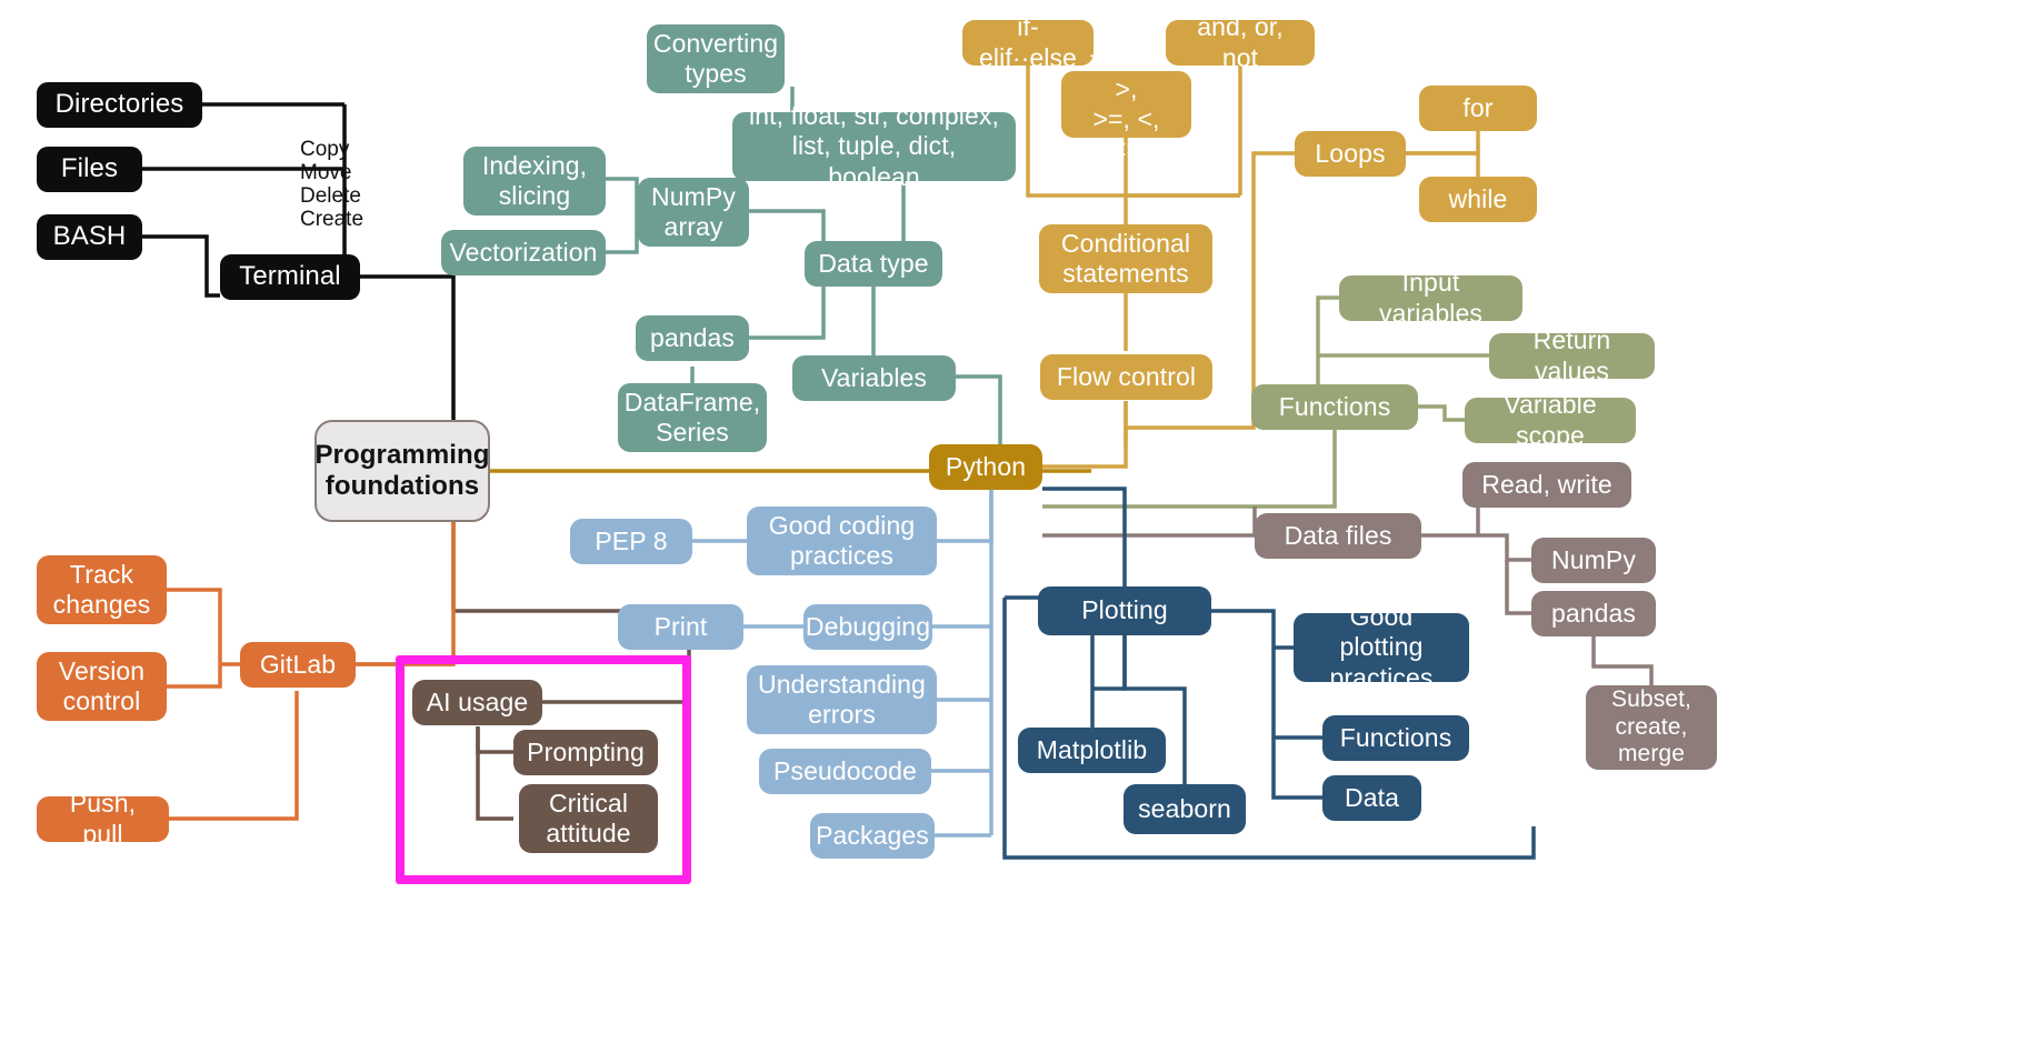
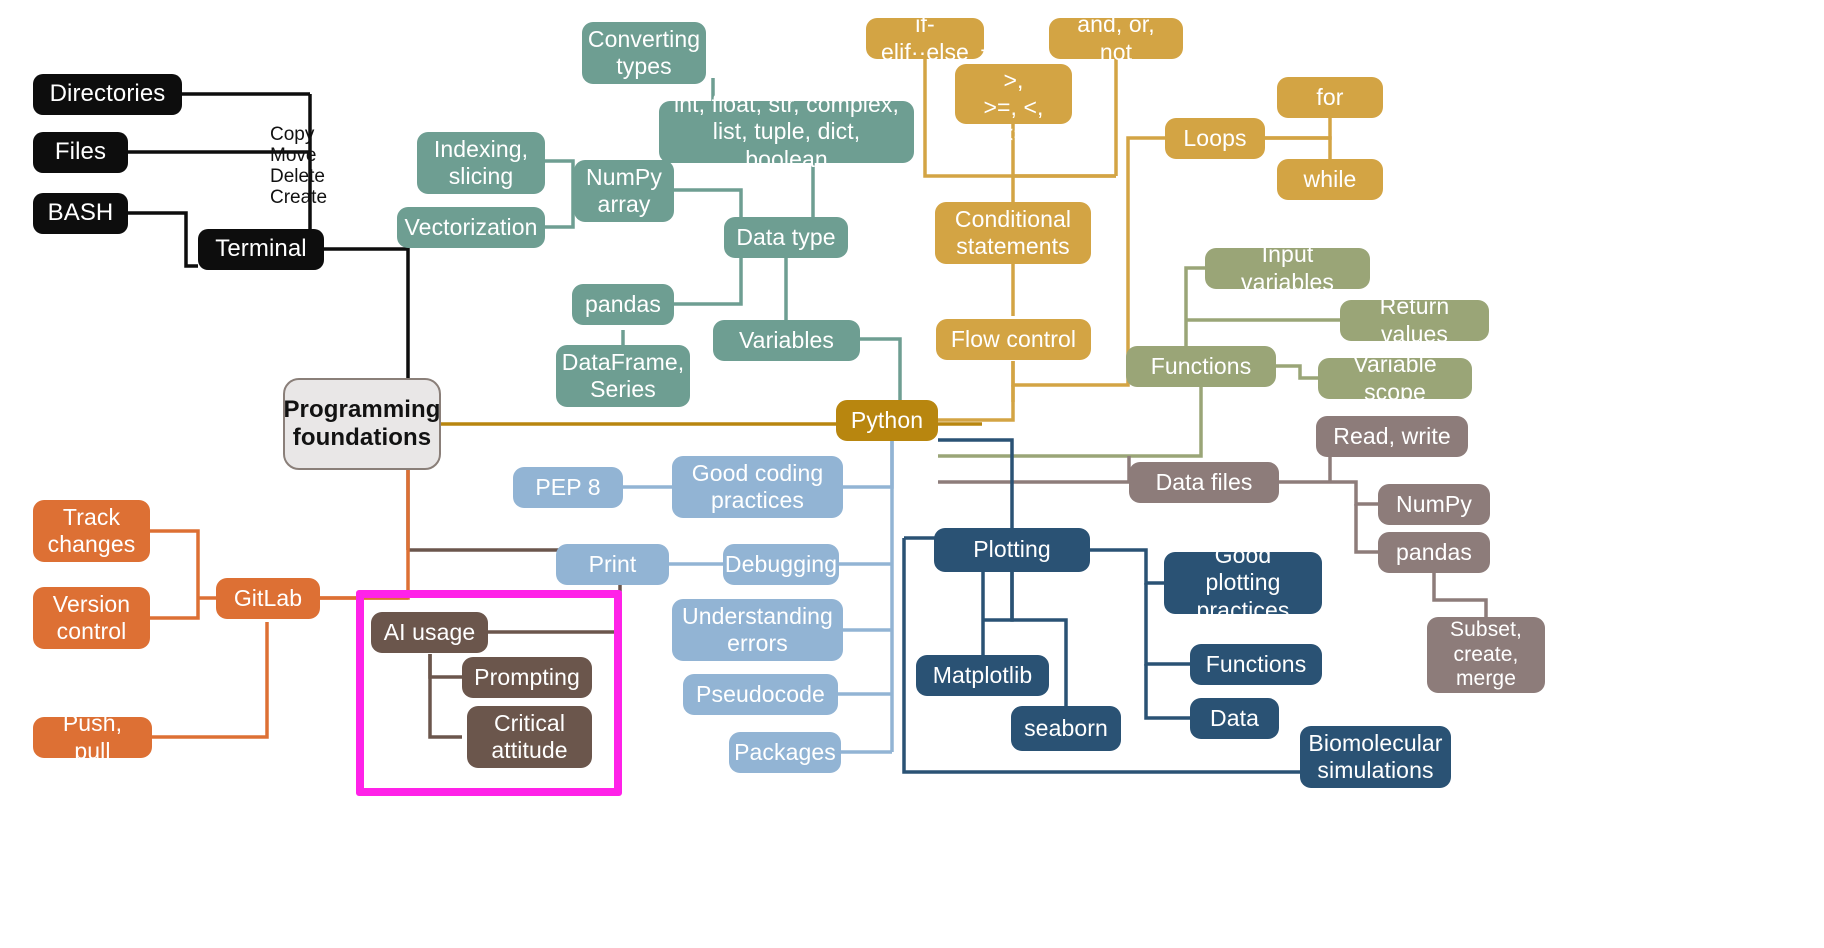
  Directories
  Files
  BASH
  Terminal
  Copy
  Move
  Delete
  Create
  Programming
  foundations
  Converting
  types
  int, float, str, complex,
  list, tuple, dict, boolean
  Indexing,
  slicing
  Vectorization
  NumPy
  array
  pandas
  DataFrame,
  Series
  Data type
  Variables
  if-elif··else
  and, or, not
  ==, !=, >,
  >=, <, <=
  Conditional
  statements
  Flow control
  Loops
  for
  while
  Python
  Input variables
  Return values
  Functions
  Variable scope
  Read, write
  Data files
  NumPy
  pandas
  Subset,
  create,
  merge
  PEP 8
  Good coding
  practices
  Print
  Debugging
  Understanding
  errors
  Pseudocode
  Packages
  Plotting
  Matplotlib
  seaborn
  Good plotting
  practices
  Functions
  Data
+ Biomolecular
+ simulations
  Track
  changes
  Version
  control
  GitLab
  Push, pull
  AI usage
  Prompting
  Critical
  attitude
